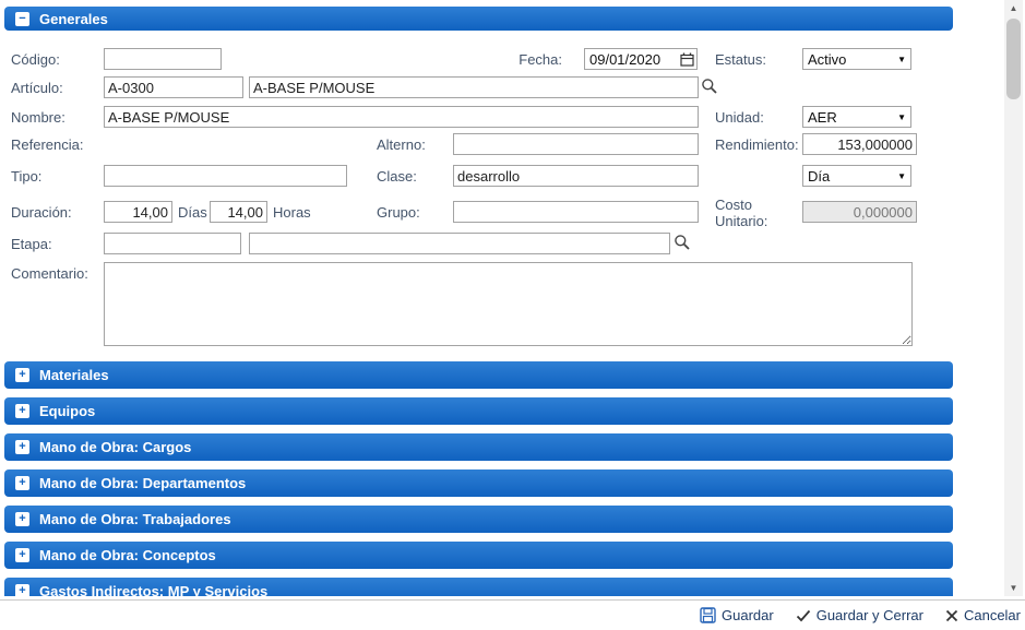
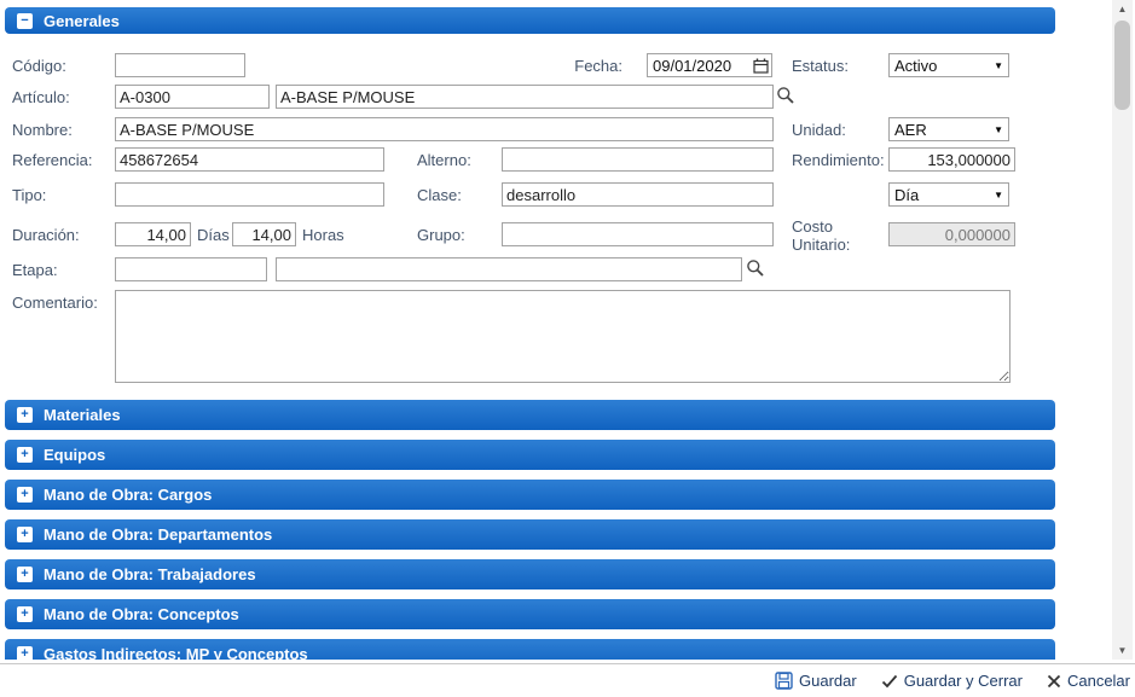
  −
  Generales
  Código:
  Fecha:
  09/01/2020
  Estatus:
  Activo
  ▼
  Artículo:
  A-0300
  A-BASE P/MOUSE
  Nombre:
  A-BASE P/MOUSE
  Unidad:
  AER
  ▼
  Referencia:
+ 458672654
  Alterno:
  Rendimiento:
  153,000000
  Tipo:
  Clase:
  desarrollo
  Día
  ▼
  Duración:
  14,00
  Días
  14,00
  Horas
  Grupo:
  Costo Unitario:
  0,000000
  Etapa:
  Comentario:
  +
  Materiales
  +
  Equipos
  +
  Mano de Obra: Cargos
  +
  Mano de Obra: Departamentos
  +
  Mano de Obra: Trabajadores
  +
  Mano de Obra: Conceptos
  +
- Gastos Indirectos: MP y Servicios
+ Gastos Indirectos: MP y Conceptos
  ▲
  ▼
  Guardar
  Guardar y Cerrar
  Cancelar
